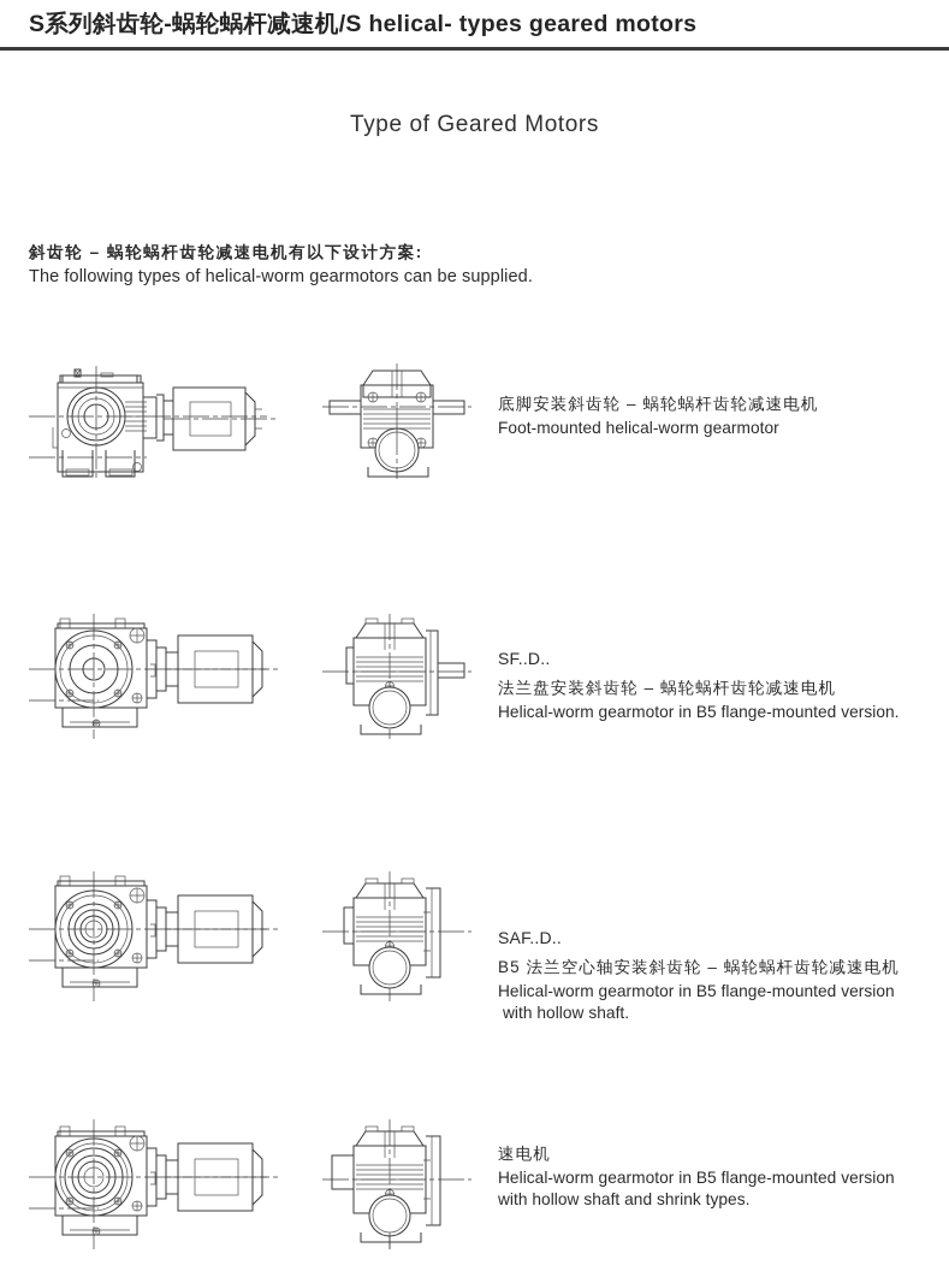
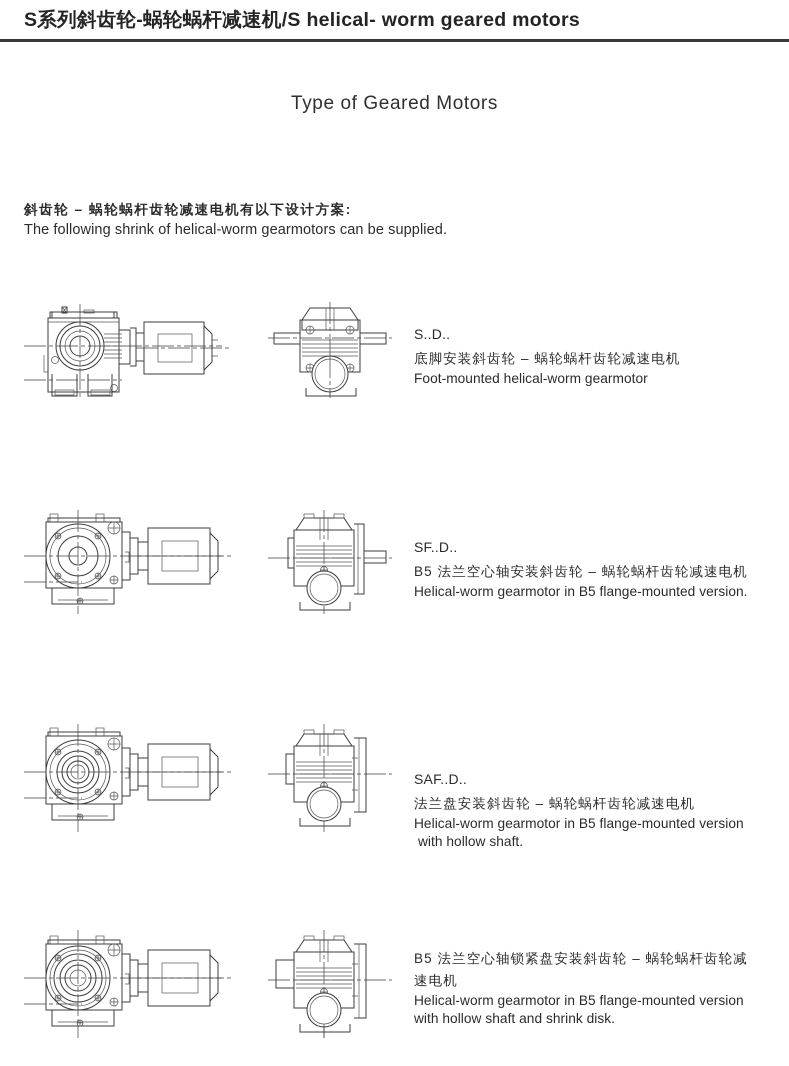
- S系列斜齿轮-蜗轮蜗杆减速机/S helical- types geared motors
+ S系列斜齿轮-蜗轮蜗杆减速机/S helical- worm geared motors
  Type of Geared Motors
  斜齿轮 – 蜗轮蜗杆齿轮减速电机有以下设计方案:
- The following types of helical-worm gearmotors can be supplied.
+ The following shrink of helical-worm gearmotors can be supplied.
+ S..D..
  底脚安装斜齿轮 – 蜗轮蜗杆齿轮减速电机
  Foot-mounted helical-worm gearmotor
  SF..D..
- 法兰盘安装斜齿轮 – 蜗轮蜗杆齿轮减速电机
+ B5 法兰空心轴安装斜齿轮 – 蜗轮蜗杆齿轮减速电机
  Helical-worm gearmotor in B5 flange-mounted version.
  SAF..D..
- B5 法兰空心轴安装斜齿轮 – 蜗轮蜗杆齿轮减速电机
+ 法兰盘安装斜齿轮 – 蜗轮蜗杆齿轮减速电机
  Helical-worm gearmotor in B5 flange-mounted version
  with hollow shaft.
+ B5 法兰空心轴锁紧盘安装斜齿轮 – 蜗轮蜗杆齿轮减
  速电机
  Helical-worm gearmotor in B5 flange-mounted version
- with hollow shaft and shrink types.
+ with hollow shaft and shrink disk.
